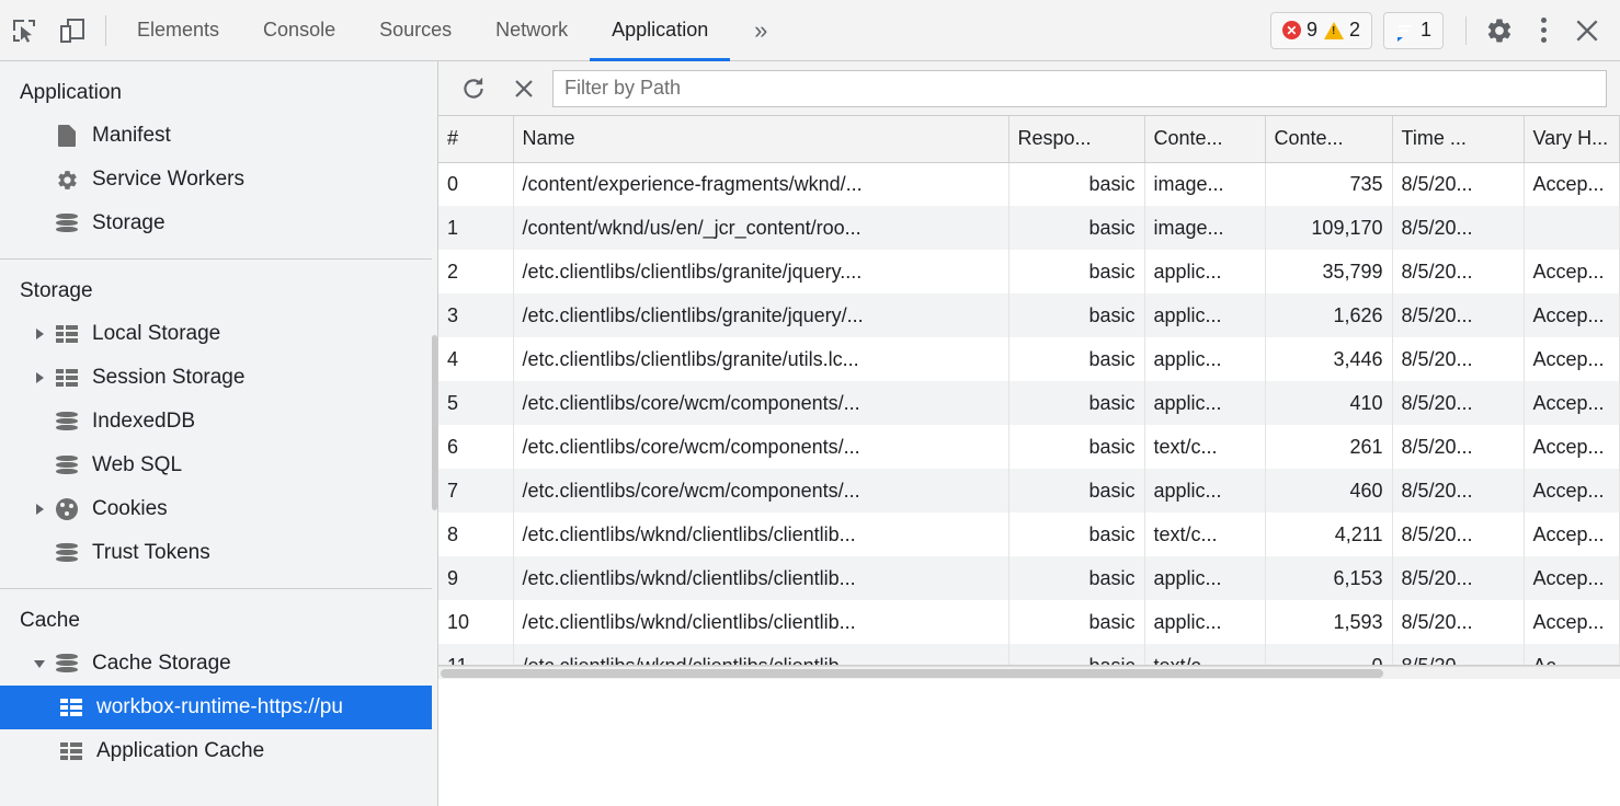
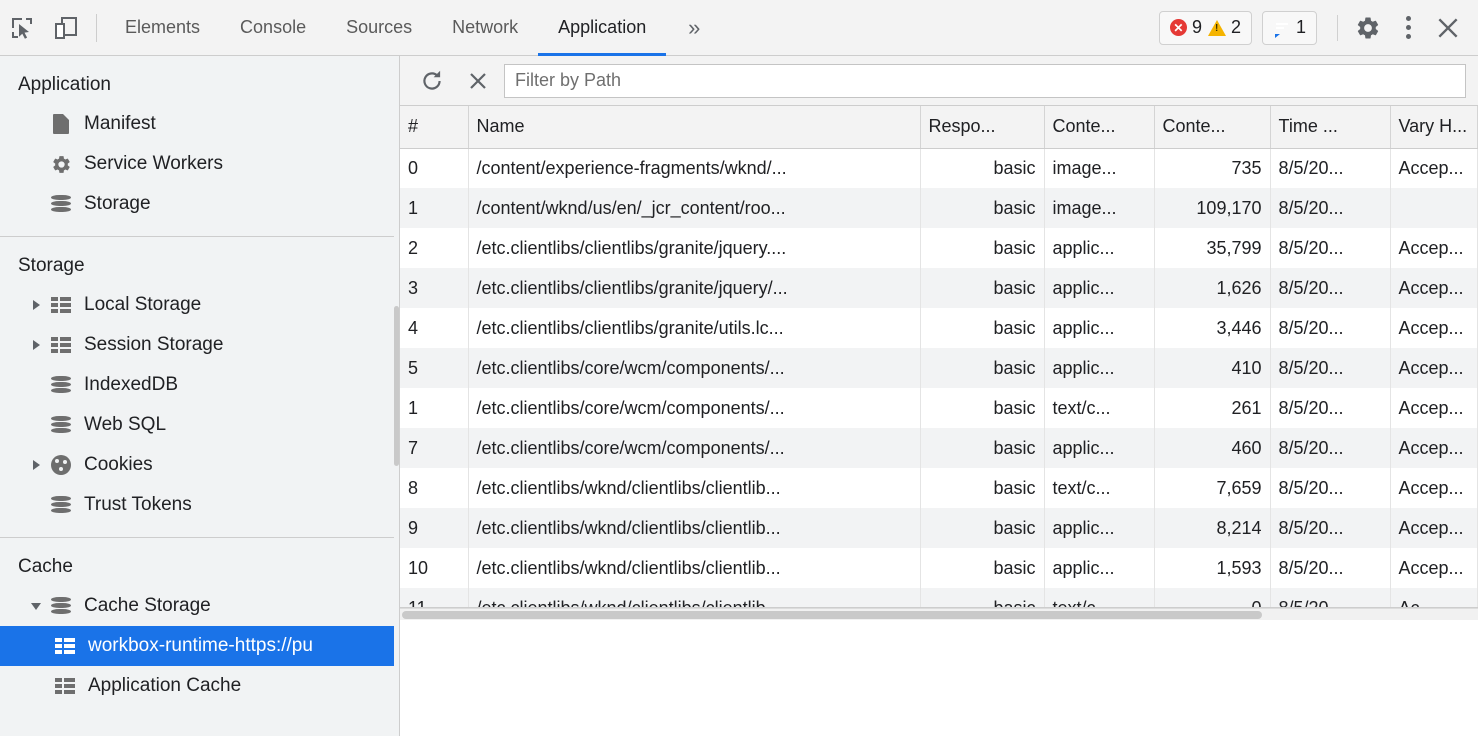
  Elements
  Console
  Sources
  Network
  Application
  »
  ✕
  9
  2
  1
  Application
  Manifest
  Service Workers
  Storage
  Storage
  Local Storage
  Session Storage
  IndexedDB
  Web SQL
  Cookies
  Trust Tokens
  Cache
  Cache Storage
  workbox-runtime-https://pu
  Application Cache
  Filter by Path
  #	Name	Respo...	Conte...	Conte...	Time ...	Vary H...
  0	/content/experience-fragments/wknd/...	basic	image...	735	8/5/20...	Accep...
  1	/content/wknd/us/en/_jcr_content/roo...	basic	image...	109,170	8/5/20...
  2	/etc.clientlibs/clientlibs/granite/jquery....	basic	applic...	35,799	8/5/20...	Accep...
  3	/etc.clientlibs/clientlibs/granite/jquery/...	basic	applic...	1,626	8/5/20...	Accep...
  4	/etc.clientlibs/clientlibs/granite/utils.lc...	basic	applic...	3,446	8/5/20...	Accep...
  5	/etc.clientlibs/core/wcm/components/...	basic	applic...	410	8/5/20...	Accep...
- 6	/etc.clientlibs/core/wcm/components/...	basic	text/c...	261	8/5/20...	Accep...
+ 1	/etc.clientlibs/core/wcm/components/...	basic	text/c...	261	8/5/20...	Accep...
  7	/etc.clientlibs/core/wcm/components/...	basic	applic...	460	8/5/20...	Accep...
- 8	/etc.clientlibs/wknd/clientlibs/clientlib...	basic	text/c...	4,211	8/5/20...	Accep...
+ 8	/etc.clientlibs/wknd/clientlibs/clientlib...	basic	text/c...	7,659	8/5/20...	Accep...
- 9	/etc.clientlibs/wknd/clientlibs/clientlib...	basic	applic...	6,153	8/5/20...	Accep...
+ 9	/etc.clientlibs/wknd/clientlibs/clientlib...	basic	applic...	8,214	8/5/20...	Accep...
  10	/etc.clientlibs/wknd/clientlibs/clientlib...	basic	applic...	1,593	8/5/20...	Accep...
